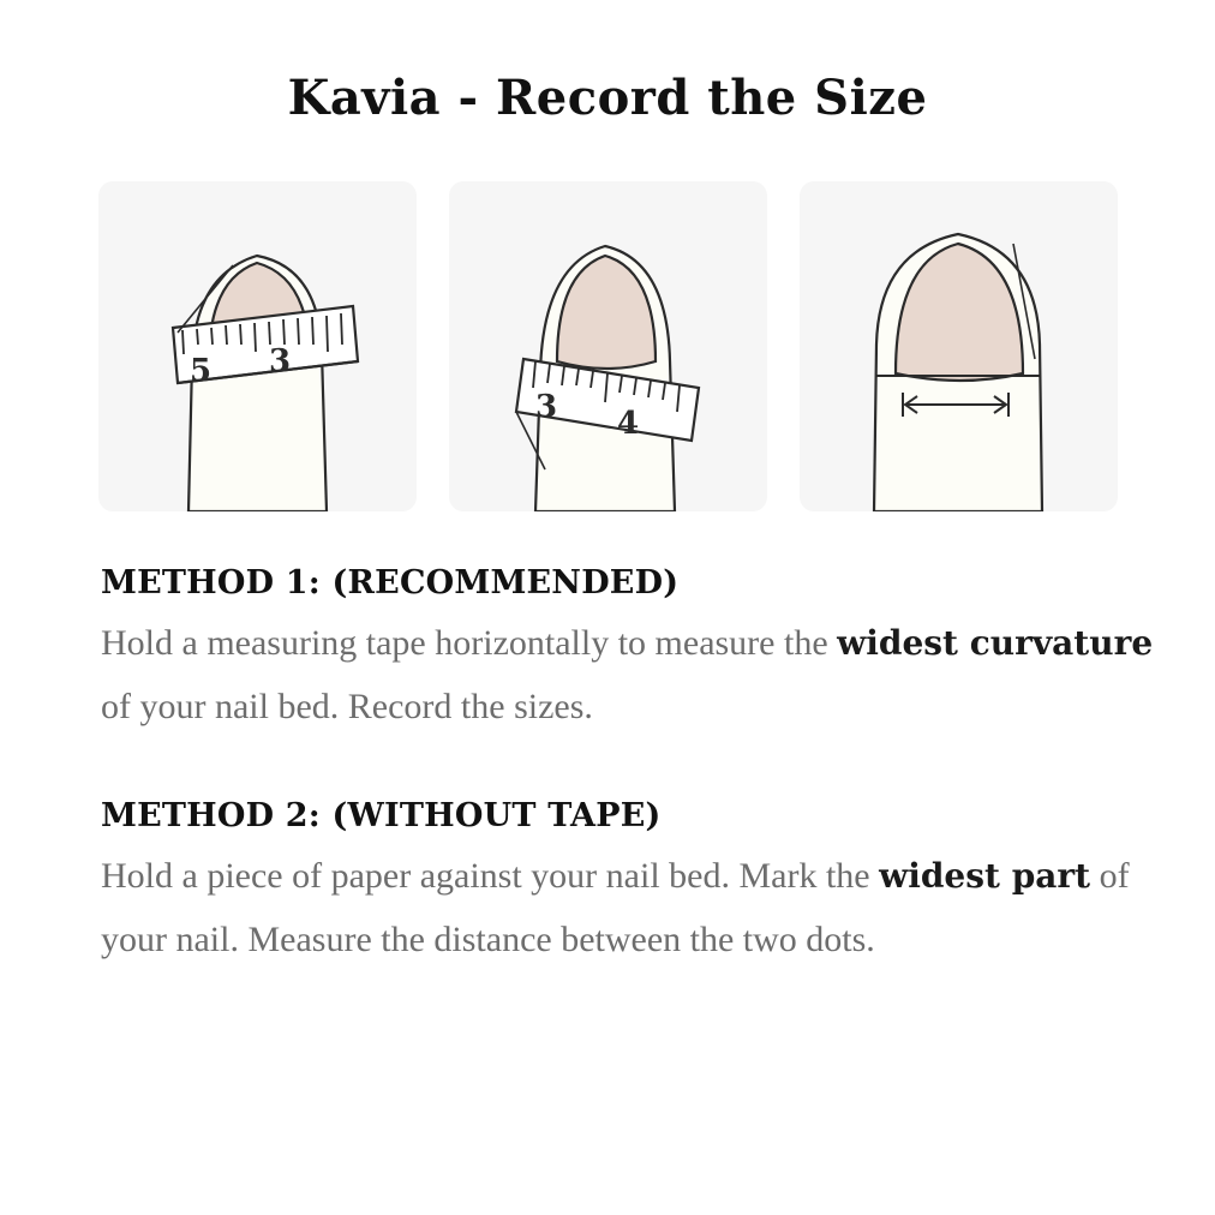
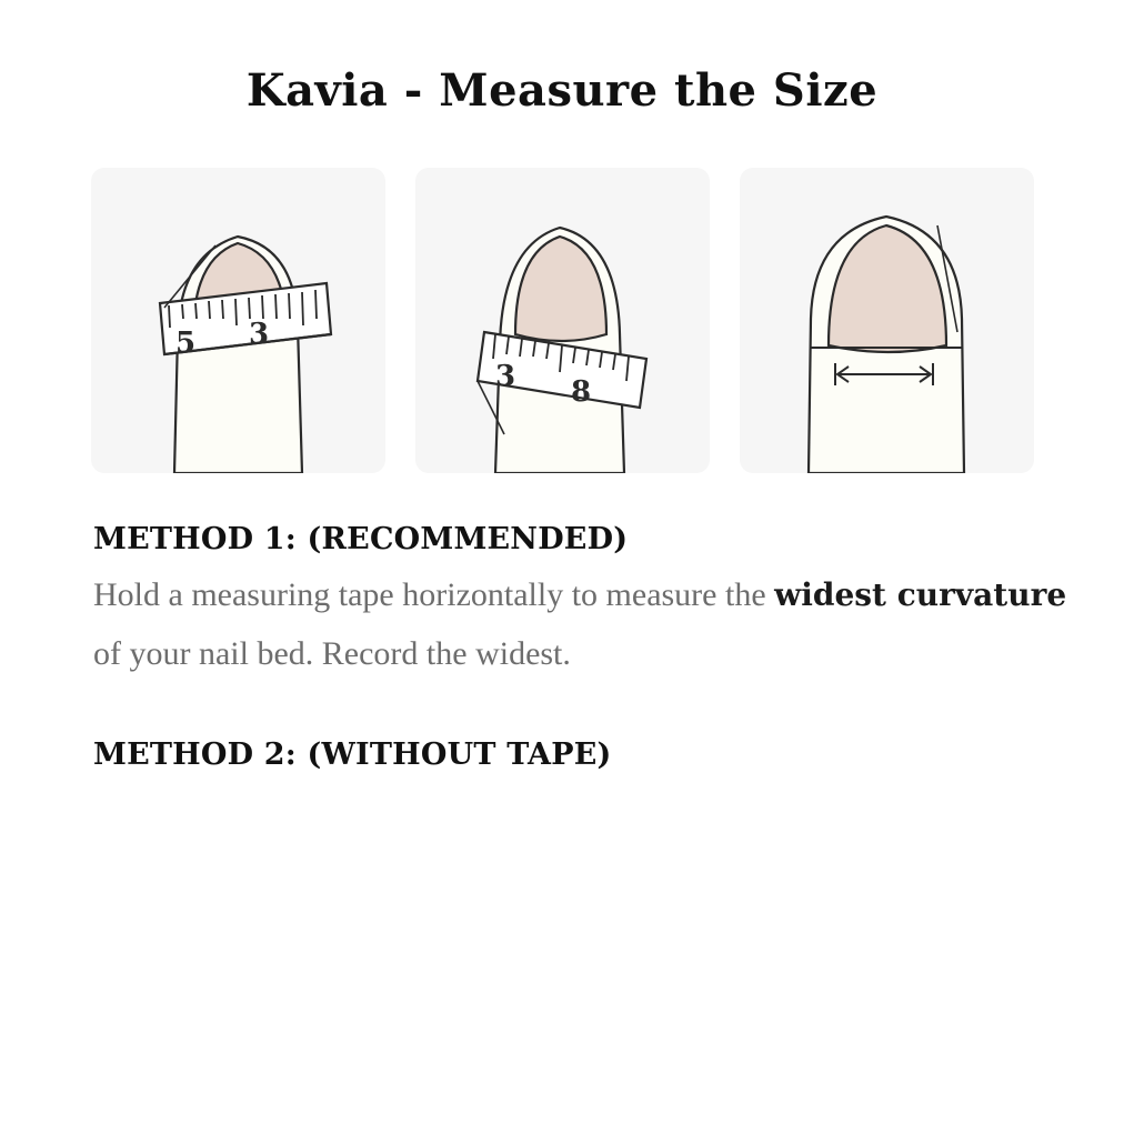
- Kavia - Record the Size
+ Kavia - Measure the Size
  5
  3
  3
- 4
+ 8
  METHOD 1: (RECOMMENDED)
- Hold a measuring tape horizontally to measure the widest curvature of your nail bed. Record the sizes.
+ Hold a measuring tape horizontally to measure the widest curvature of your nail bed. Record the widest.
  METHOD 2: (WITHOUT TAPE)
- Hold a piece of paper against your nail bed. Mark the widest part of your nail. Measure the distance between the two dots.
